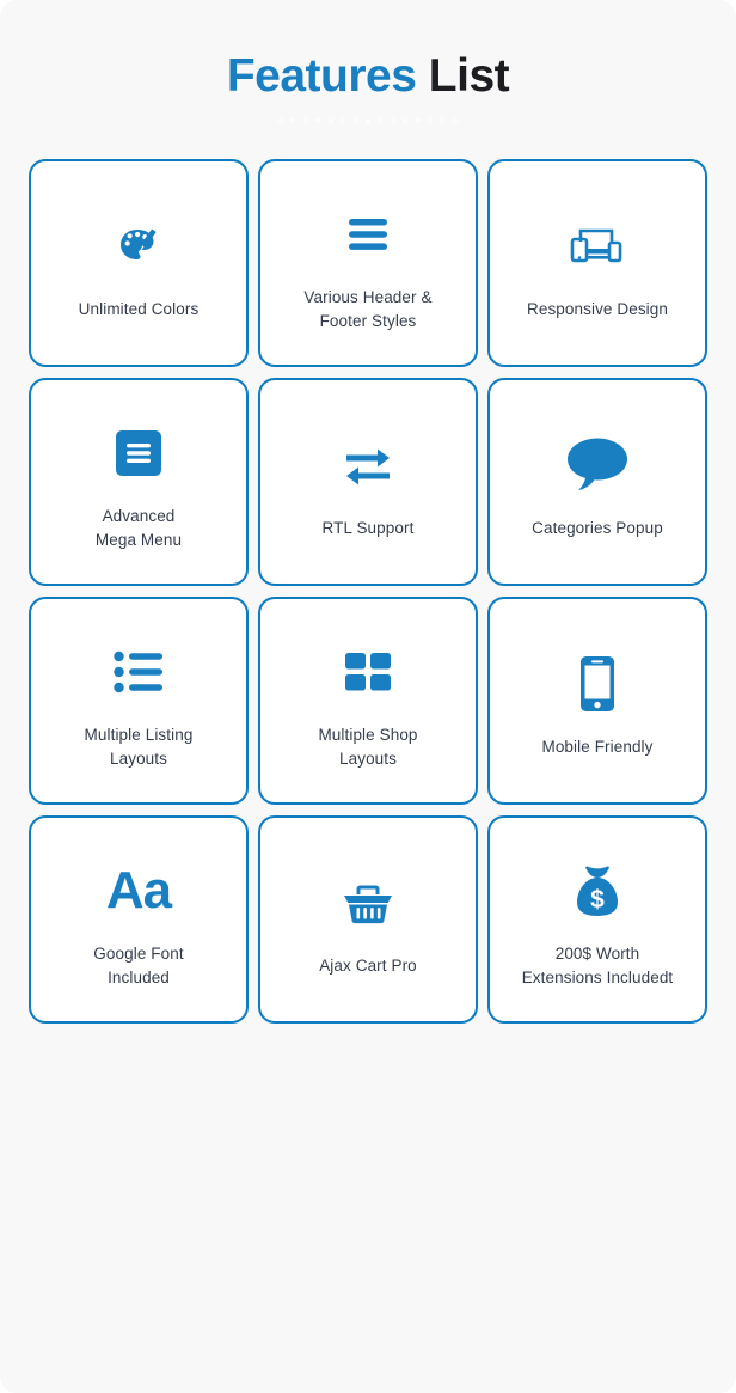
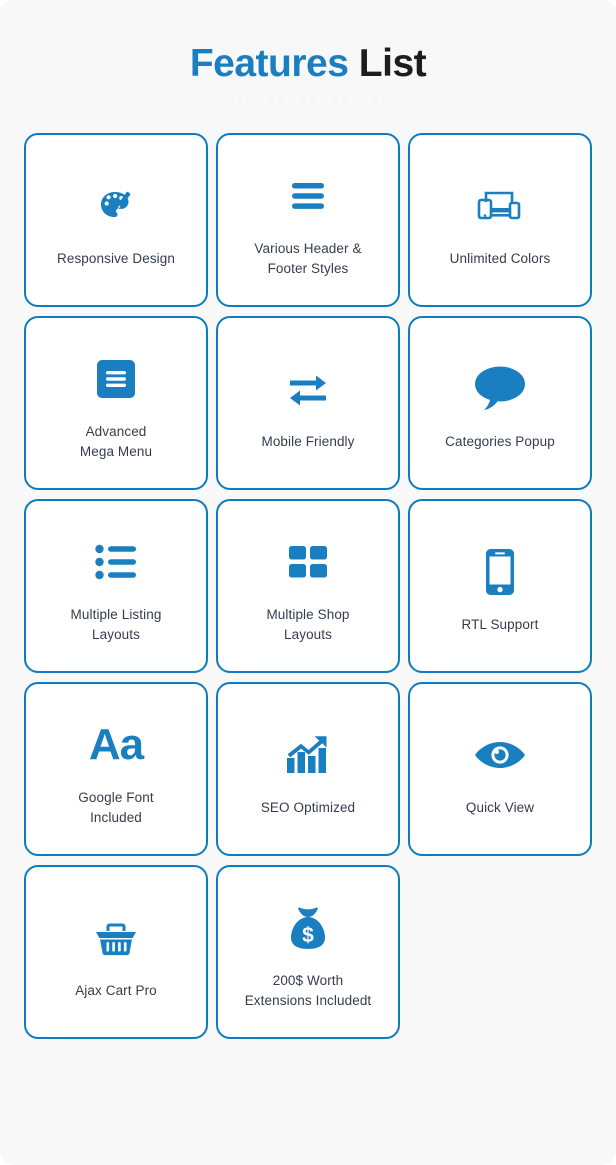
  Features List
- Unlimited Colors
+ Responsive Design
  Various Header &
  Footer Styles
- Responsive Design
+ Unlimited Colors
  Advanced
  Mega Menu
- RTL Support
+ Mobile Friendly
  Categories Popup
  Multiple Listing
  Layouts
  Multiple Shop
  Layouts
- Mobile Friendly
+ RTL Support
  Aa
  Google Font
  Included
+ SEO Optimized
+ Quick View
  Ajax Cart Pro
  $
  200$ Worth
  Extensions Includedt
